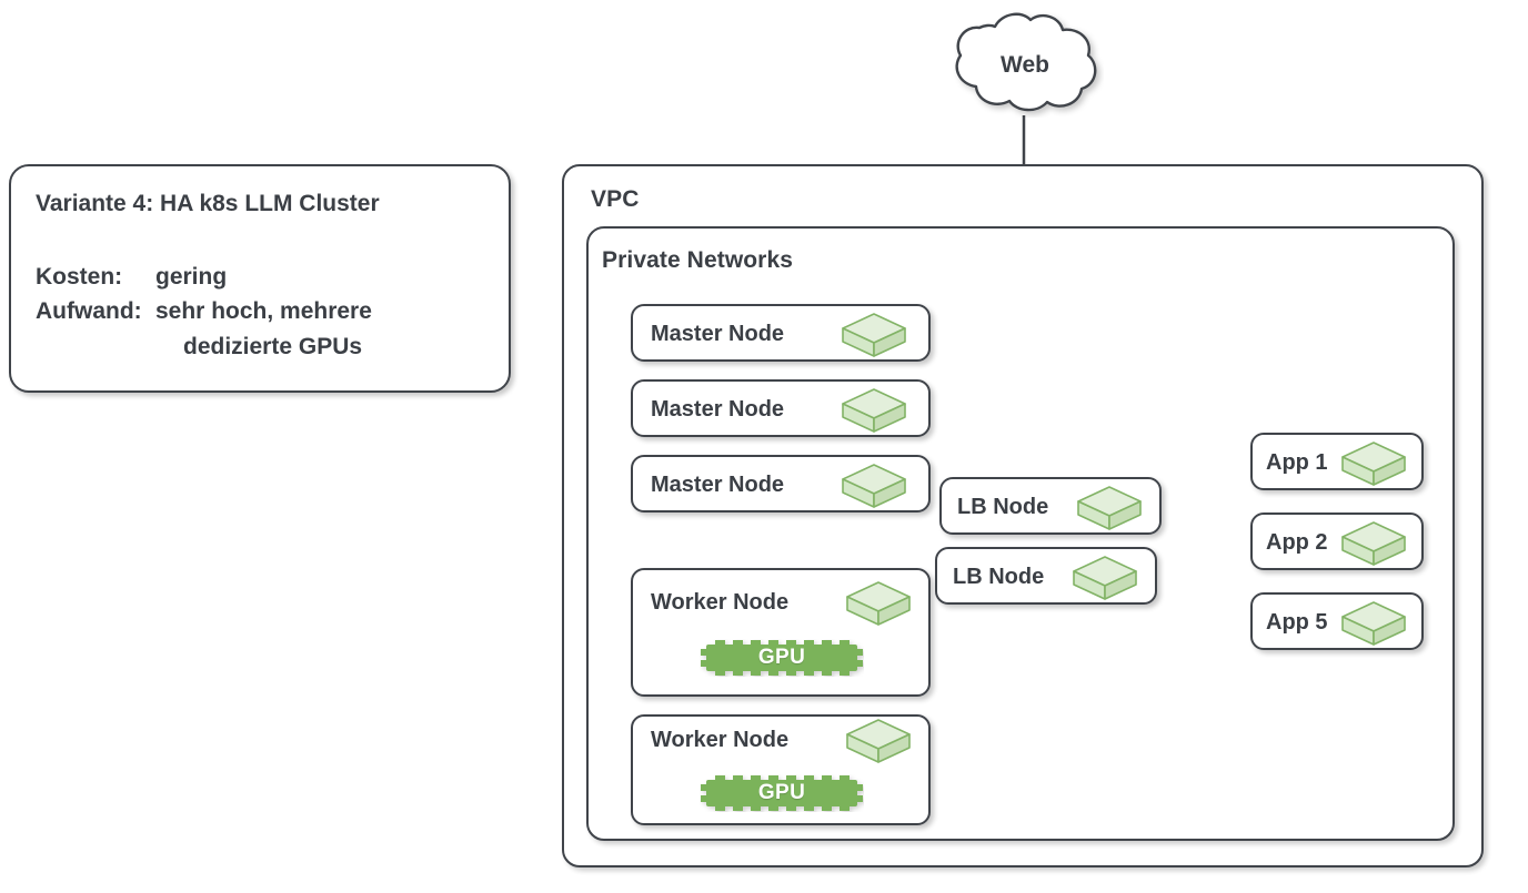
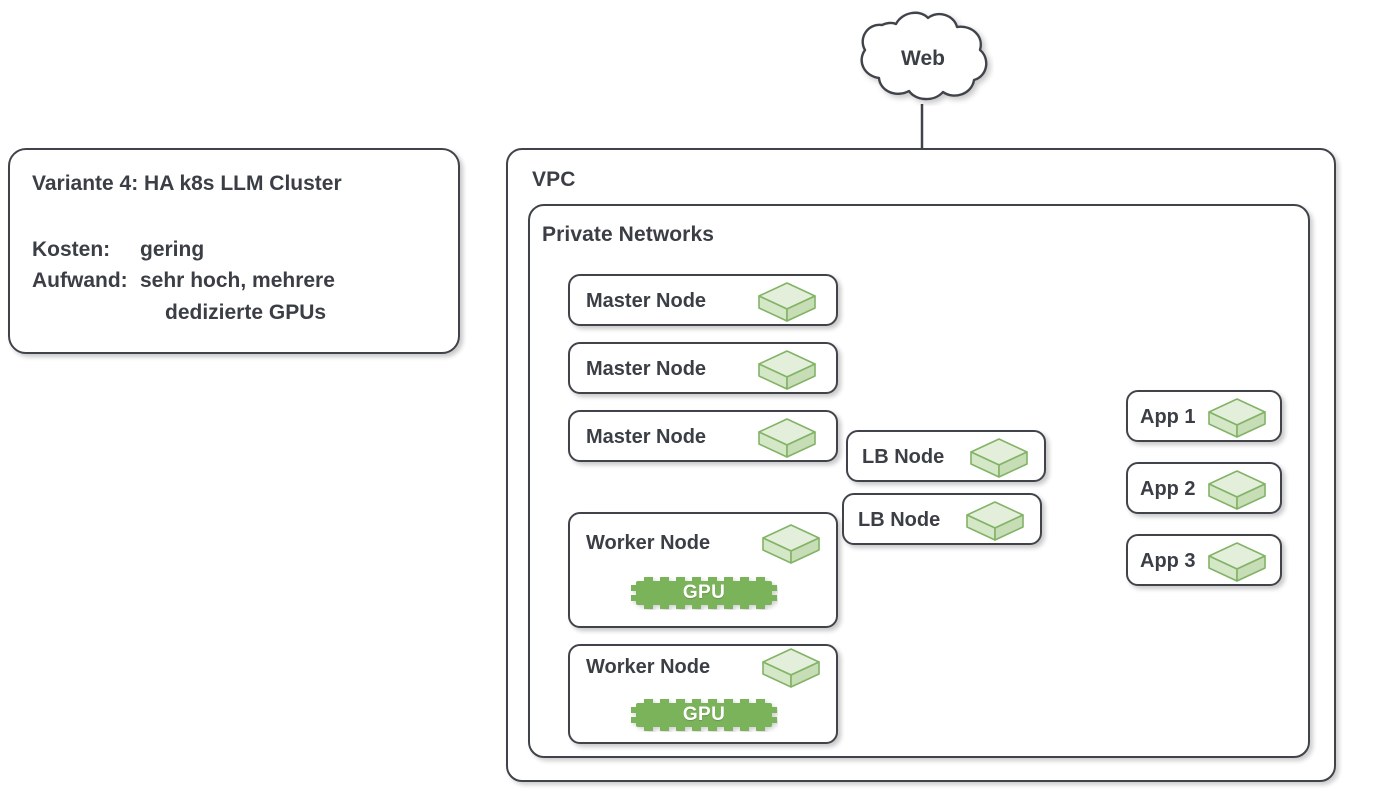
  Web
  Variante 4: HA k8s LLM Cluster
  Kosten:
  gering
  Aufwand:
  sehr hoch, mehrere
  dedizierte GPUs
  VPC
  Private Networks
  Master Node
  Master Node
  Master Node
  Worker Node
  GPU
  Worker Node
  GPU
  LB Node
  LB Node
  App 1
  App 2
- App 5
+ App 3
